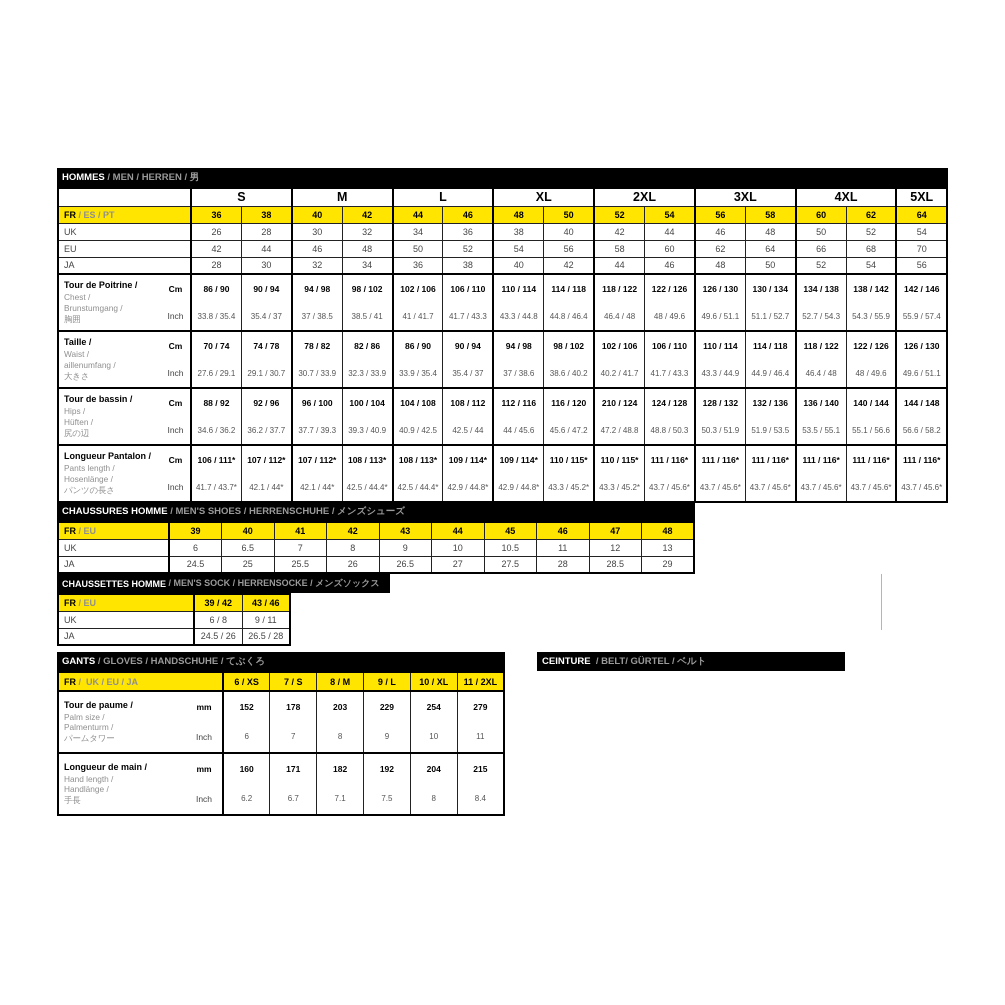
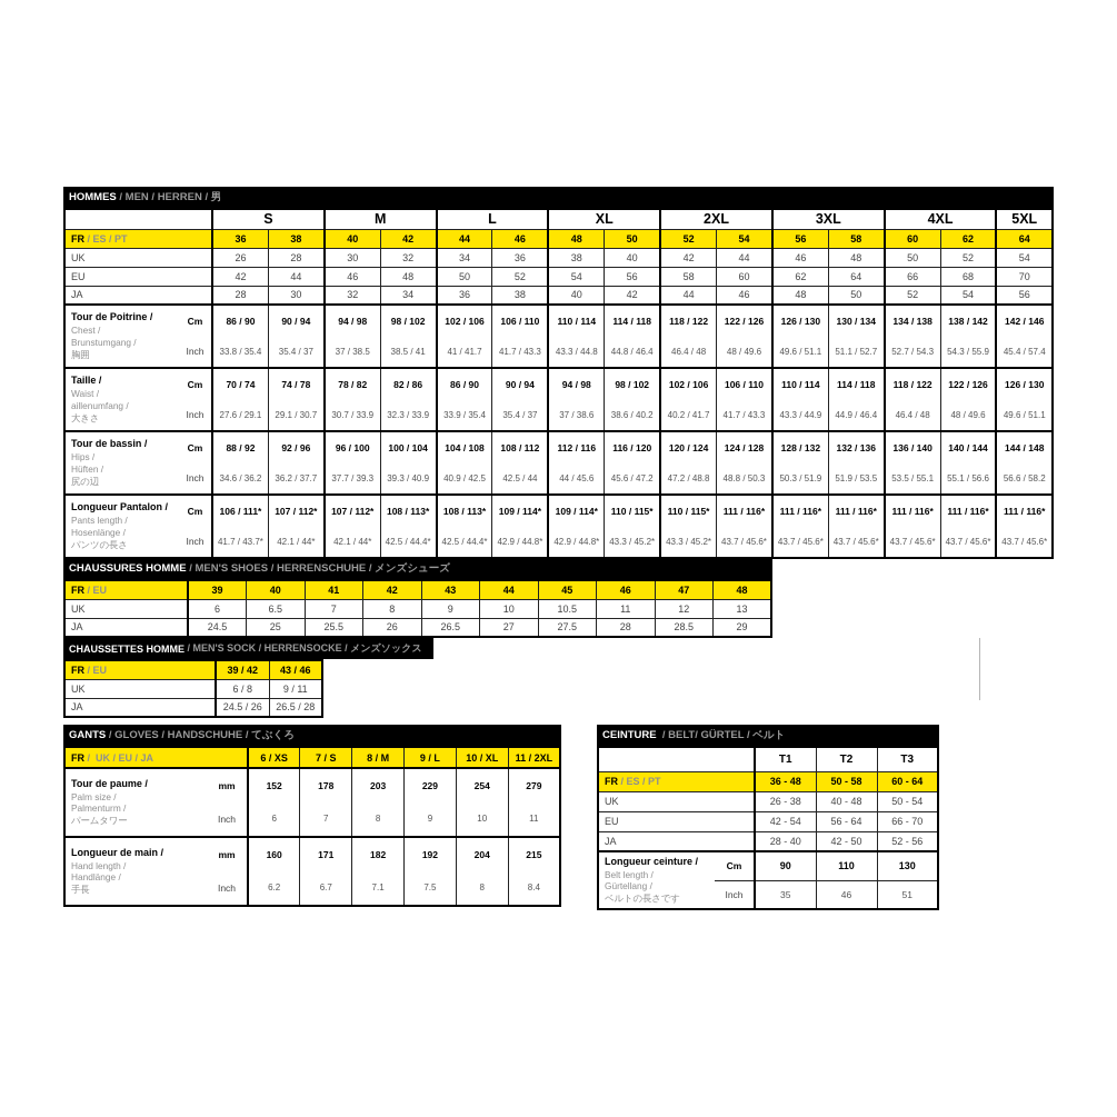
  HOMMES
  / MEN / HERREN / 男
  	S	M	L	XL	2XL	3XL	4XL	5XL
  FR / ES / PT	36	38	40	42	44	46	48	50	52	54	56	58	60	62	64
  UK	26	28	30	32	34	36	38	40	42	44	46	48	50	52	54
  EU	42	44	46	48	50	52	54	56	58	60	62	64	66	68	70
  JA	28	30	32	34	36	38	40	42	44	46	48	50	52	54	56
  Tour de Poitrine /Chest /Brunstumgang /胸囲	Cm	86 / 90	90 / 94	94 / 98	98 / 102	102 / 106	106 / 110	110 / 114	114 / 118	118 / 122	122 / 126	126 / 130	130 / 134	134 / 138	138 / 142	142 / 146
- Inch	33.8 / 35.4	35.4 / 37	37 / 38.5	38.5 / 41	41 / 41.7	41.7 / 43.3	43.3 / 44.8	44.8 / 46.4	46.4 / 48	48 / 49.6	49.6 / 51.1	51.1 / 52.7	52.7 / 54.3	54.3 / 55.9	55.9 / 57.4
+ Inch	33.8 / 35.4	35.4 / 37	37 / 38.5	38.5 / 41	41 / 41.7	41.7 / 43.3	43.3 / 44.8	44.8 / 46.4	46.4 / 48	48 / 49.6	49.6 / 51.1	51.1 / 52.7	52.7 / 54.3	54.3 / 55.9	45.4 / 57.4
  Taille /Waist /aillenumfang /大きさ	Cm	70 / 74	74 / 78	78 / 82	82 / 86	86 / 90	90 / 94	94 / 98	98 / 102	102 / 106	106 / 110	110 / 114	114 / 118	118 / 122	122 / 126	126 / 130
  Inch	27.6 / 29.1	29.1 / 30.7	30.7 / 33.9	32.3 / 33.9	33.9 / 35.4	35.4 / 37	37 / 38.6	38.6 / 40.2	40.2 / 41.7	41.7 / 43.3	43.3 / 44.9	44.9 / 46.4	46.4 / 48	48 / 49.6	49.6 / 51.1
- Tour de bassin /Hips /Hüften /尻の辺	Cm	88 / 92	92 / 96	96 / 100	100 / 104	104 / 108	108 / 112	112 / 116	116 / 120	210 / 124	124 / 128	128 / 132	132 / 136	136 / 140	140 / 144	144 / 148
+ Tour de bassin /Hips /Hüften /尻の辺	Cm	88 / 92	92 / 96	96 / 100	100 / 104	104 / 108	108 / 112	112 / 116	116 / 120	120 / 124	124 / 128	128 / 132	132 / 136	136 / 140	140 / 144	144 / 148
  Inch	34.6 / 36.2	36.2 / 37.7	37.7 / 39.3	39.3 / 40.9	40.9 / 42.5	42.5 / 44	44 / 45.6	45.6 / 47.2	47.2 / 48.8	48.8 / 50.3	50.3 / 51.9	51.9 / 53.5	53.5 / 55.1	55.1 / 56.6	56.6 / 58.2
  Longueur Pantalon /Pants length /Hosenlänge /パンツの長さ	Cm	106 / 111*	107 / 112*	107 / 112*	108 / 113*	108 / 113*	109 / 114*	109 / 114*	110 / 115*	110 / 115*	111 / 116*	111 / 116*	111 / 116*	111 / 116*	111 / 116*	111 / 116*
  Inch	41.7 / 43.7*	42.1 / 44*	42.1 / 44*	42.5 / 44.4*	42.5 / 44.4*	42.9 / 44.8*	42.9 / 44.8*	43.3 / 45.2*	43.3 / 45.2*	43.7 / 45.6*	43.7 / 45.6*	43.7 / 45.6*	43.7 / 45.6*	43.7 / 45.6*	43.7 / 45.6*
  CHAUSSURES HOMME
  / MEN'S SHOES / HERRENSCHUHE / メンズシューズ
  FR / EU	39	40	41	42	43	44	45	46	47	48
  UK	6	6.5	7	8	9	10	10.5	11	12	13
  JA	24.5	25	25.5	26	26.5	27	27.5	28	28.5	29
  CHAUSSETTES HOMME
  / MEN'S SOCK / HERRENSOCKE / メンズソックス
  FR / EU	39 / 42	43 / 46
  UK	6 / 8	9 / 11
  JA	24.5 / 26	26.5 / 28
  GANTS
  / GLOVES / HANDSCHUHE / てぶくろ
  FR / UK / EU / JA	6 / XS	7 / S	8 / M	9 / L	10 / XL	11 / 2XL
  Tour de paume /Palm size /Palmenturm /パームタワー	mm	152	178	203	229	254	279
  Inch	6	7	8	9	10	11
  Longueur de main /Hand length /Handlänge /手長	mm	160	171	182	192	204	215
  Inch	6.2	6.7	7.1	7.5	8	8.4
  CEINTURE
  / BELT/ GÜRTEL / ベルト
+ 	T1	T2	T3
+ FR / ES / PT	36 - 48	50 - 58	60 - 64
+ UK	26 - 38	40 - 48	50 - 54
+ EU	42 - 54	56 - 64	66 - 70
+ JA	28 - 40	42 - 50	52 - 56
+ Longueur ceinture /Belt length /Gürtellang /ベルトの長さです	Cm	90	110	130
+ Inch	35	46	51
